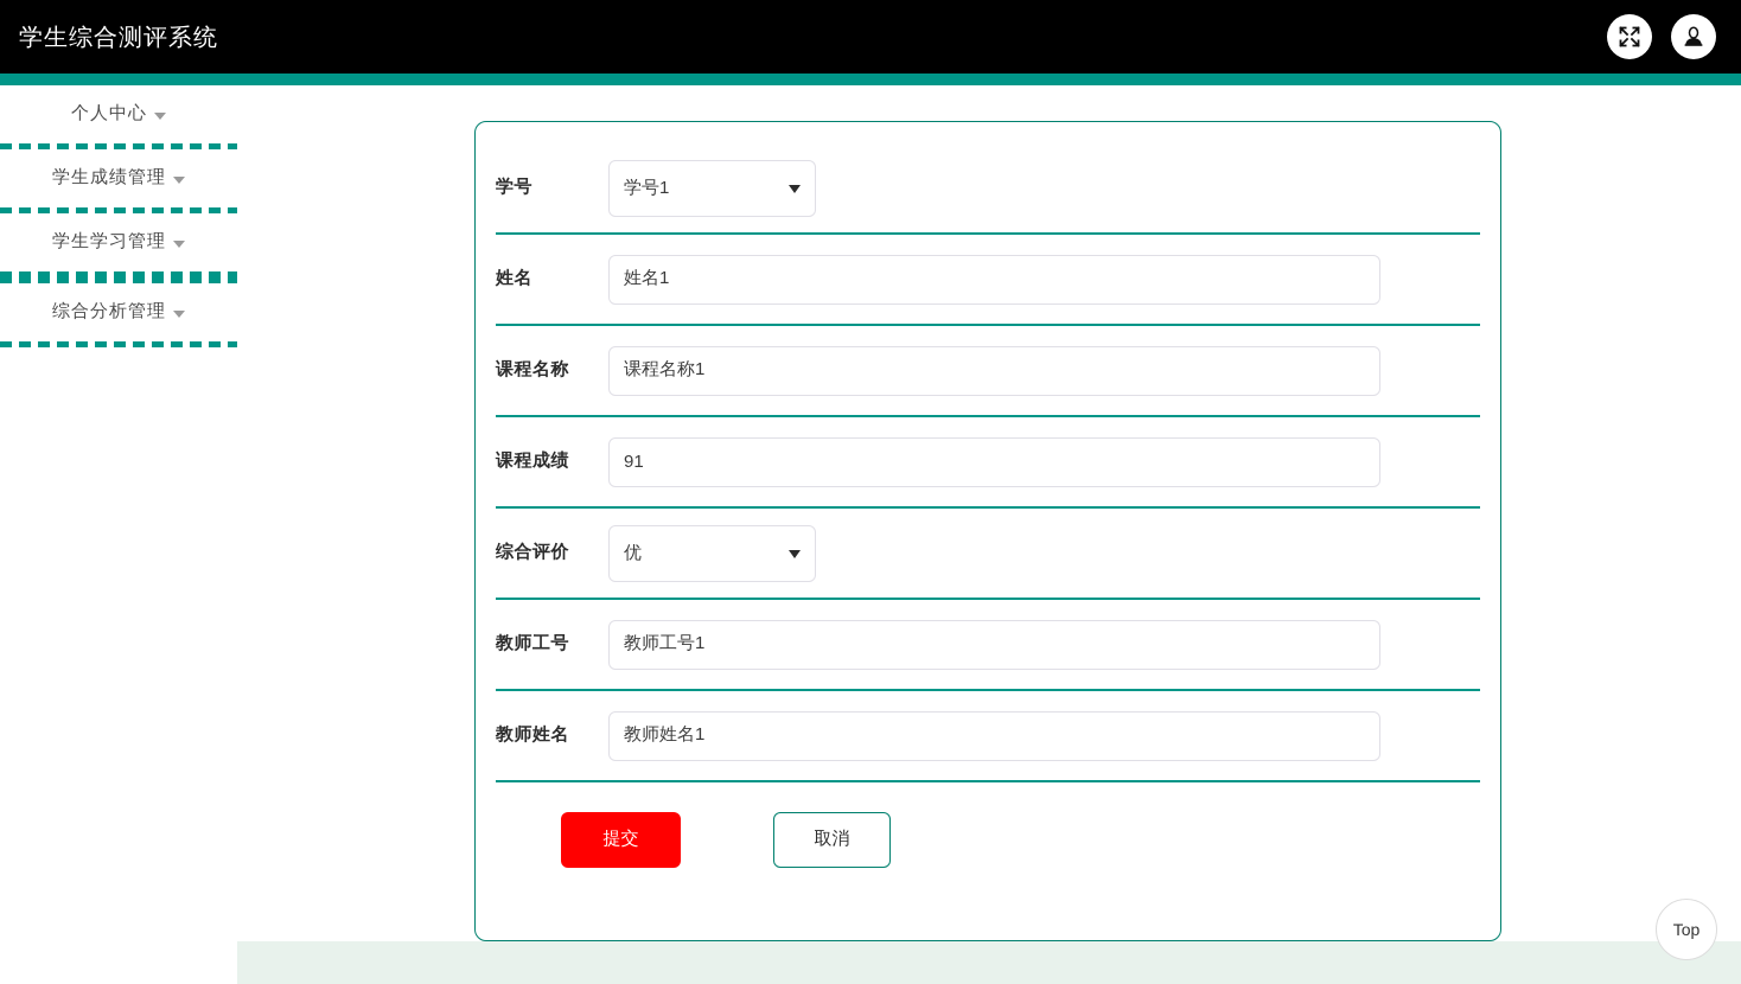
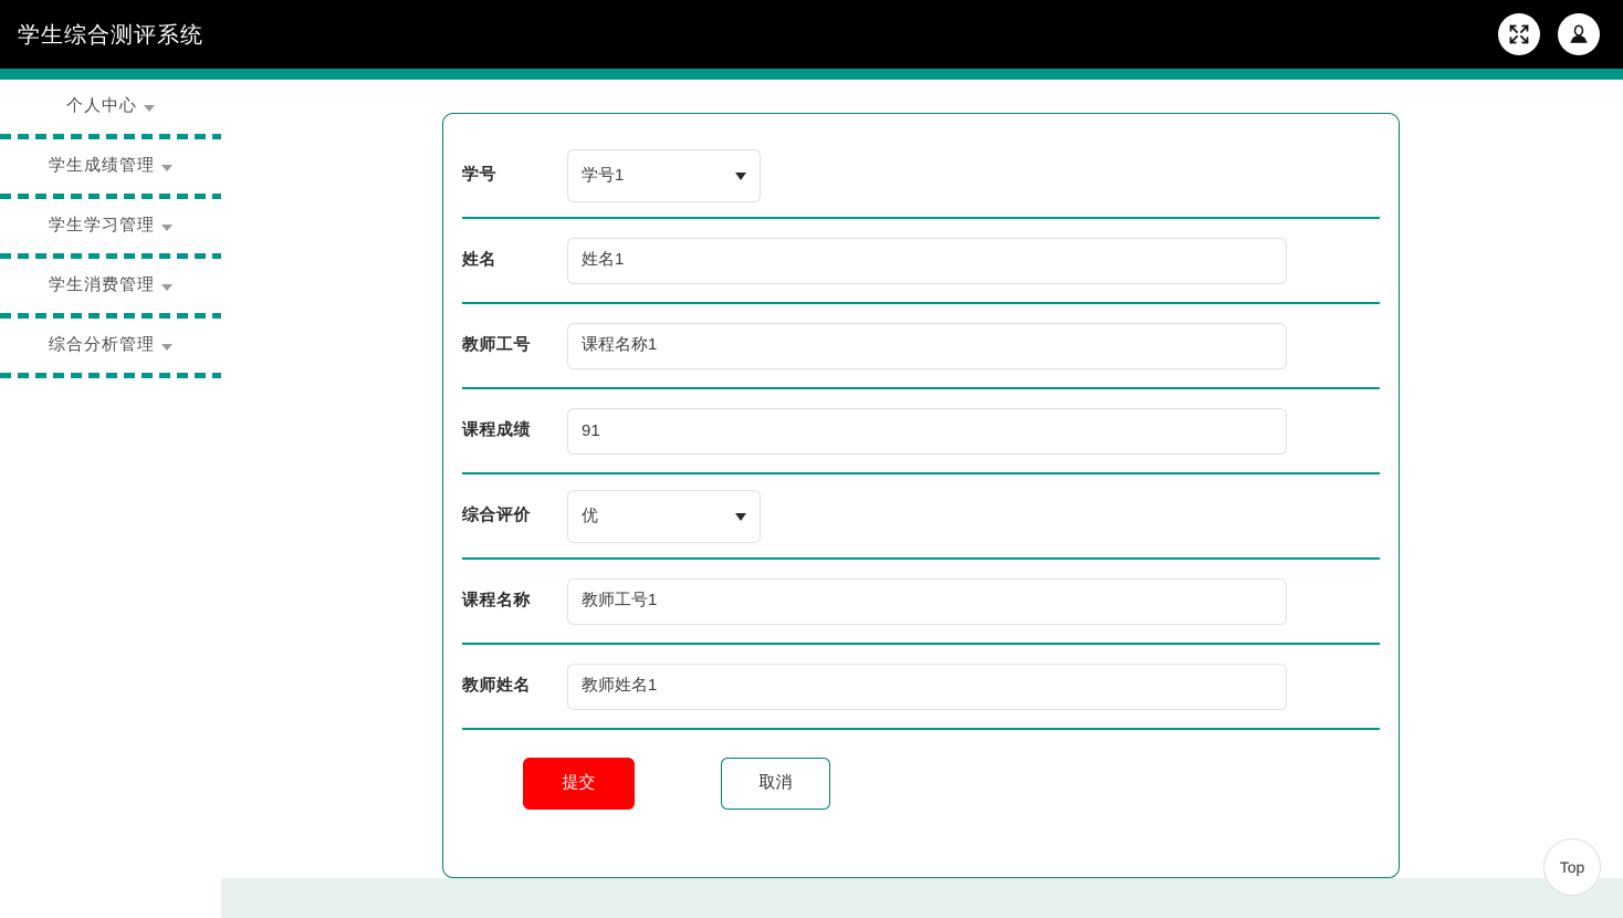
  学生综合测评系统
  个人中心
  学生成绩管理
  学生学习管理
+ 学生消费管理
  综合分析管理
  学号
  学号1
  姓名
  姓名1
- 课程名称
+ 教师工号
  课程名称1
  课程成绩
  91
  综合评价
  优
- 教师工号
+ 课程名称
  教师工号1
  教师姓名
  教师姓名1
  提交
  取消
  Top
